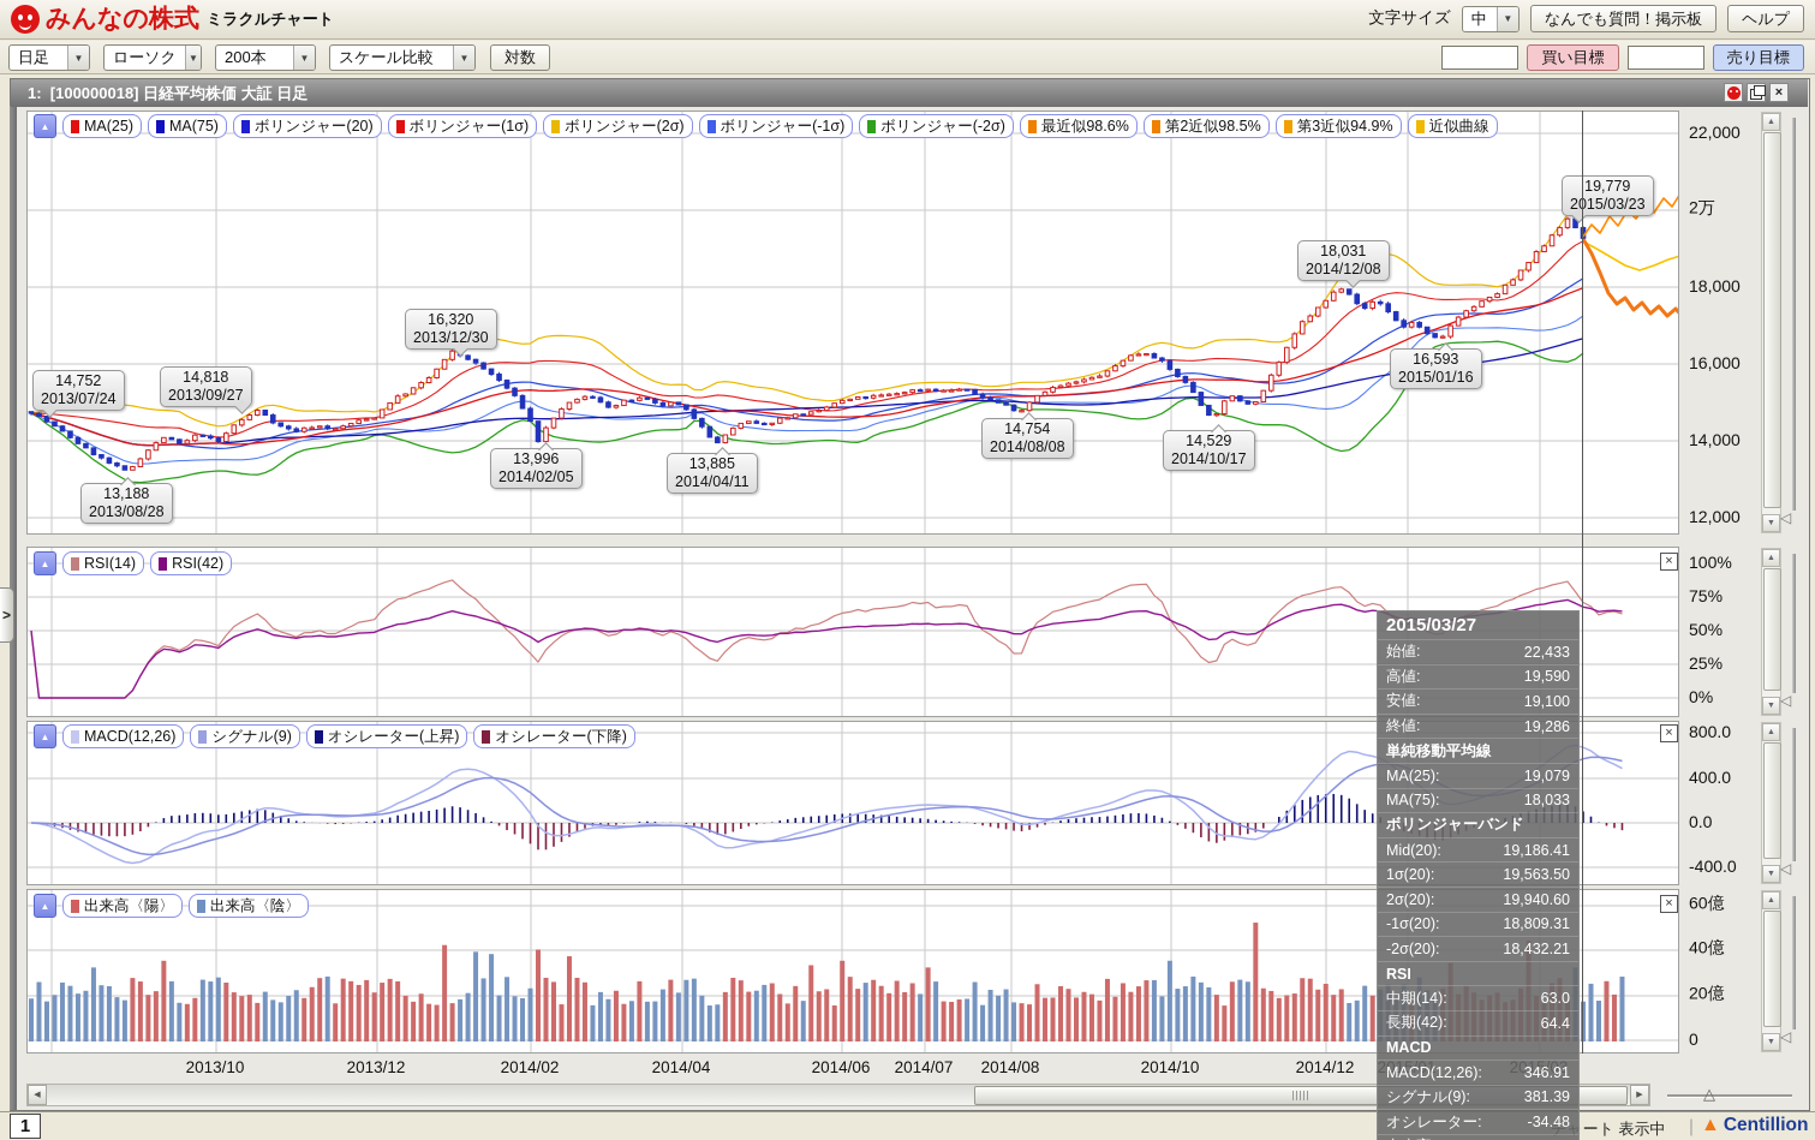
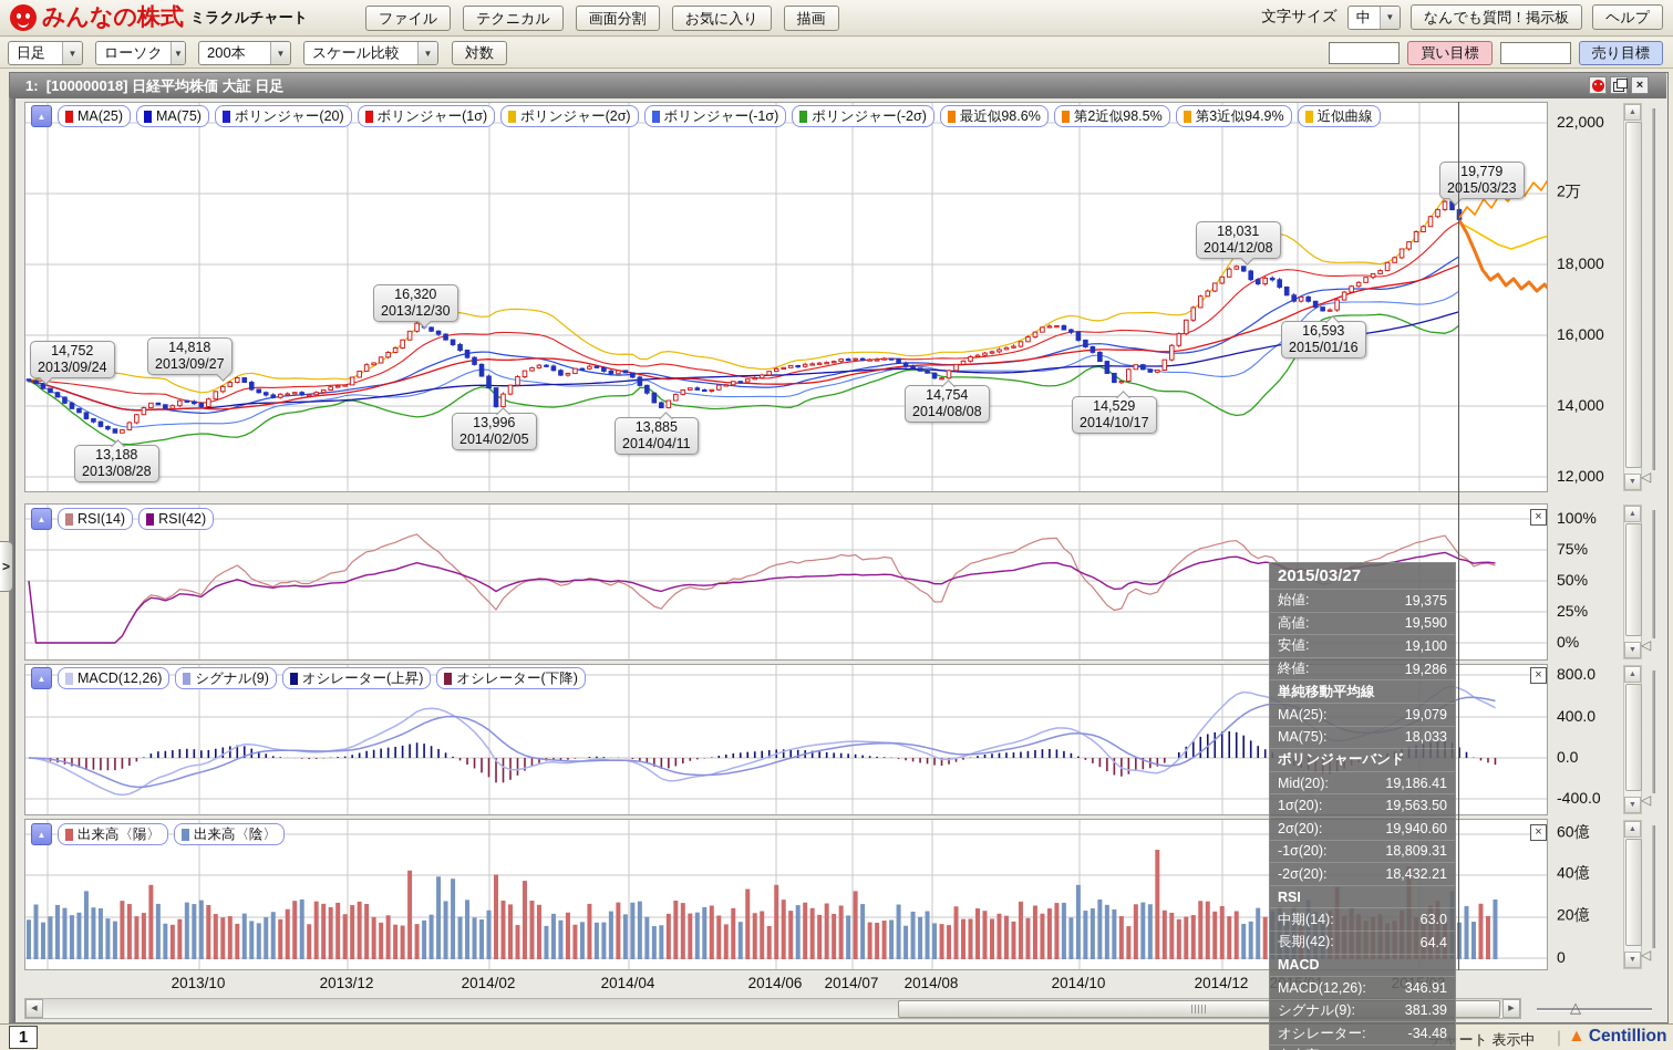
  みんなの株式
  ミラクルチャート
+ ファイル
+ テクニカル
+ 画面分割
+ お気に入り
+ 描画
  文字サイズ
  中
  ▼
  なんでも質問！掲示板
  ヘルプ
  日足
  ▼
  ローソク
  ▼
  200本
  ▼
  スケール比較
  ▼
  対数
  買い目標
  売り目標
  1: [100000018] 日経平均株価 大証 日足
  ×
  ▲
  MA(25)
  MA(75)
  ボリンジャー(20)
  ボリンジャー(1σ)
  ボリンジャー(2σ)
  ボリンジャー(-1σ)
  ボリンジャー(-2σ)
  最近似98.6%
  第2近似98.5%
  第3近似94.9%
  近似曲線
  ▲
  RSI(14)
  RSI(42)
  ▲
  MACD(12,26)
  シグナル(9)
  オシレーター(上昇)
  オシレーター(下降)
  ▲
  出来高〈陽〉
  出来高〈陰〉
  22,000
  2万
  18,000
  16,000
  14,000
  12,000
  100%
  75%
  50%
  25%
  0%
  800.0
  400.0
  0.0
  -400.0
  60億
  40億
  20億
  0
  2013/10
  2013/12
  2014/02
  2014/04
  2014/06
  2014/07
  2014/08
  2014/10
  2014/12
  2015/01
  2015/03
  14,752
- 2013/07/24
+ 2013/09/24
  13,188
  2013/08/28
  14,818
  2013/09/27
  16,320
  2013/12/30
  13,996
  2014/02/05
  13,885
  2014/04/11
  14,754
  2014/08/08
  14,529
  2014/10/17
  18,031
  2014/12/08
  16,593
  2015/01/16
  19,779
  215/03/23
  ×
  ×
  ×
  ◁
  ◁
  ◁
  ◁
  2015/03/27
  始値:
- 22,433
+ 19,375
  高値:
  19,590
  安値:
  19,100
  終値:
  19,286
  単純移動平均線
  MA(25):
  19,079
  MA(75):
  18,033
  ボリンジャーバンド
  Mid(20):
  19,186.41
  1σ(20):
  19,563.50
  2σ(20):
  19,940.60
  -1σ(20):
  18,809.31
  -2σ(20):
  18,432.21
  RSI
  中期(14):
  63.0
  長期(42):
  64.4
  MACD
  MACD(12,26):
  346.91
  シグナル(9):
  381.39
  オシレーター:
  -34.48
  △
  >
  1
  チャート 表示中
  ｜
  ▲
  Centillion
